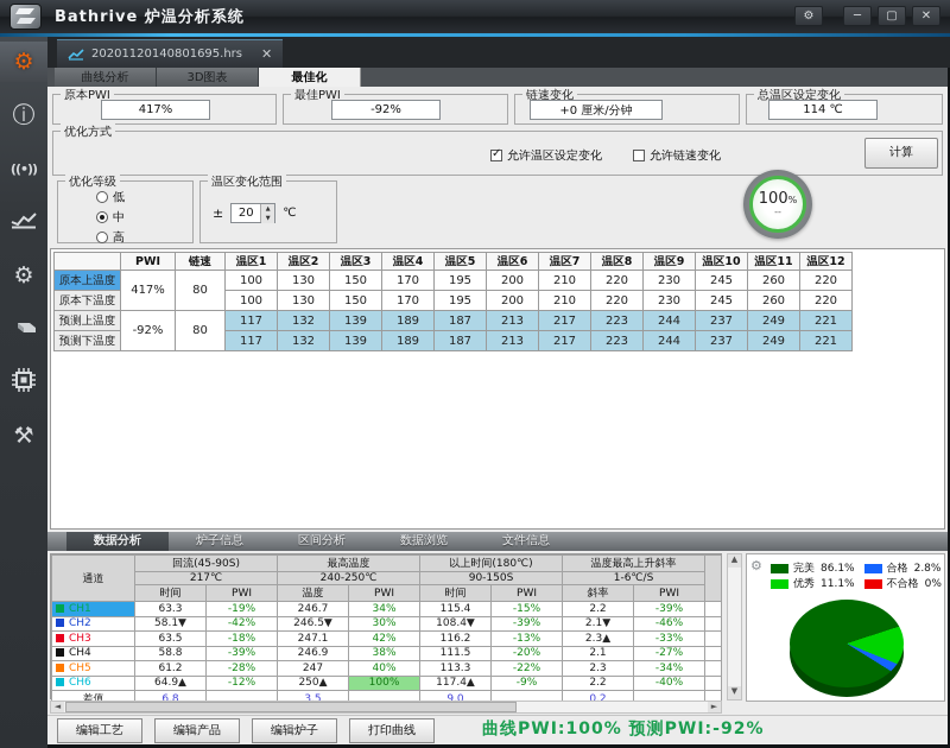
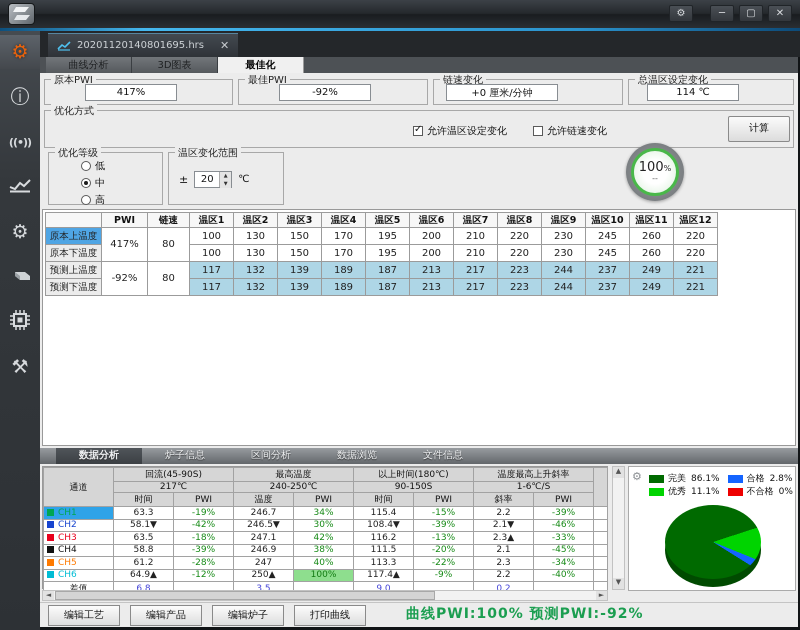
- Bathrive 炉温分析系统
  ⚙
  ─
  ▢
  ✕
  ⚙
  ⓘ
  ((•))
  ⚙
  ⚒
  20201120140801695.hrs
  ✕
  曲线分析
  3D图表
  最佳化
  原本PWI
  417%
  最佳PWI
  -92%
  链速变化
  +0 厘米/分钟
  总温区设定变化
  114 ℃
  优化方式
  允许温区设定变化
  允许链速变化
  计算
  优化等级
  低
  中
  高
  温区变化范围
  ±
  20
  ℃
  100%
  --
  	PWI	链速	温区1	温区2	温区3	温区4	温区5	温区6	温区7	温区8	温区9	温区10	温区11	温区12
  原本上温度	417%	80	100	130	150	170	195	200	210	220	230	245	260	220
  原本下温度	100	130	150	170	195	200	210	220	230	245	260	220
  预测上温度	-92%	80	117	132	139	189	187	213	217	223	244	237	249	221
  预测下温度	117	132	139	189	187	213	217	223	244	237	249	221
  数据分析
  炉子信息
  区间分析
  数据浏览
  文件信息
  通道	回流(45-90S)	最高温度	以上时间(180℃)	温度最高上升斜率
  217℃	240-250℃	90-150S	1-6℃/S
  时间	PWI	温度	PWI	时间	PWI	斜率	PWI
  CH1	63.3	-19%	246.7	34%	115.4	-15%	2.2	-39%
  CH2	58.1▼	-42%	246.5▼	30%	108.4▼	-39%	2.1▼	-46%
  CH3	63.5	-18%	247.1	42%	116.2	-13%	2.3▲	-33%
- CH4	58.8	-39%	246.9	38%	111.5	-20%	2.1	-27%
+ CH4	58.8	-39%	246.9	38%	111.5	-20%	2.1	-45%
  CH5	61.2	-28%	247	40%	113.3	-22%	2.3	-34%
  CH6	64.9▲	-12%	250▲	100%	117.4▲	-9%	2.2	-40%
  差值	6.8		3.5		9.0		0.2
  ◄
  ►
  ▲
  ▼
  ⚙
  完美
  86.1%
  优秀
  11.1%
  合格
  2.8%
  不合格
  0%
  编辑工艺
  编辑产品
  编辑炉子
  打印曲线
  曲线PWI:100% 预测PWI:-92%
